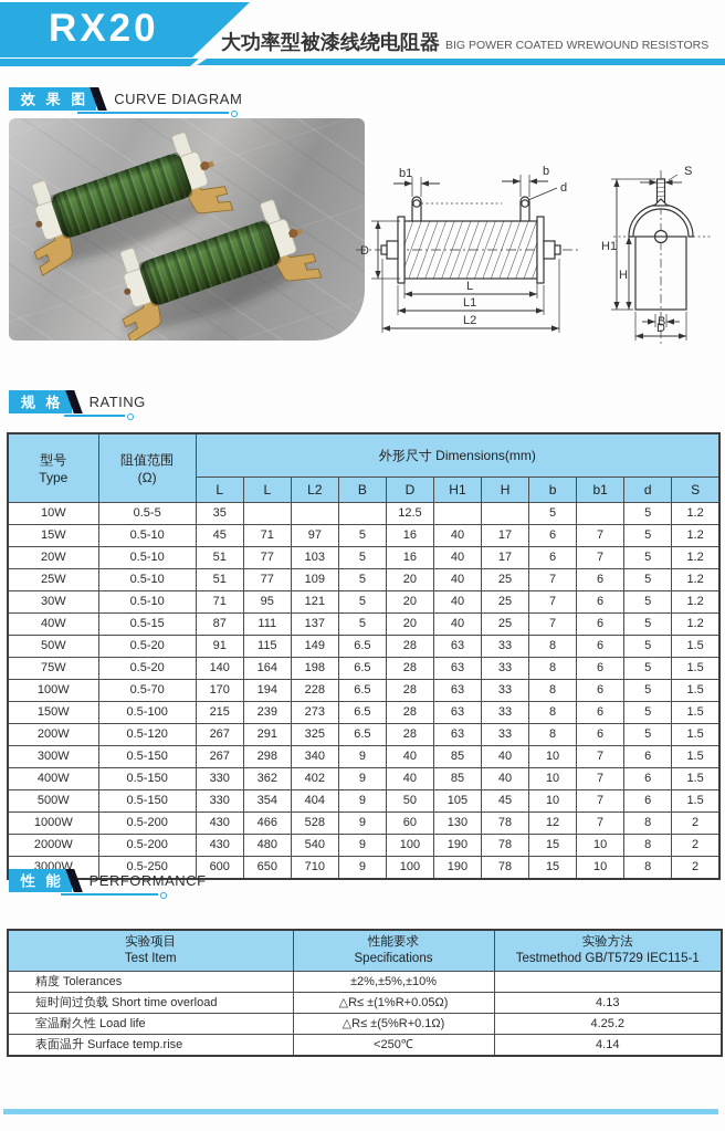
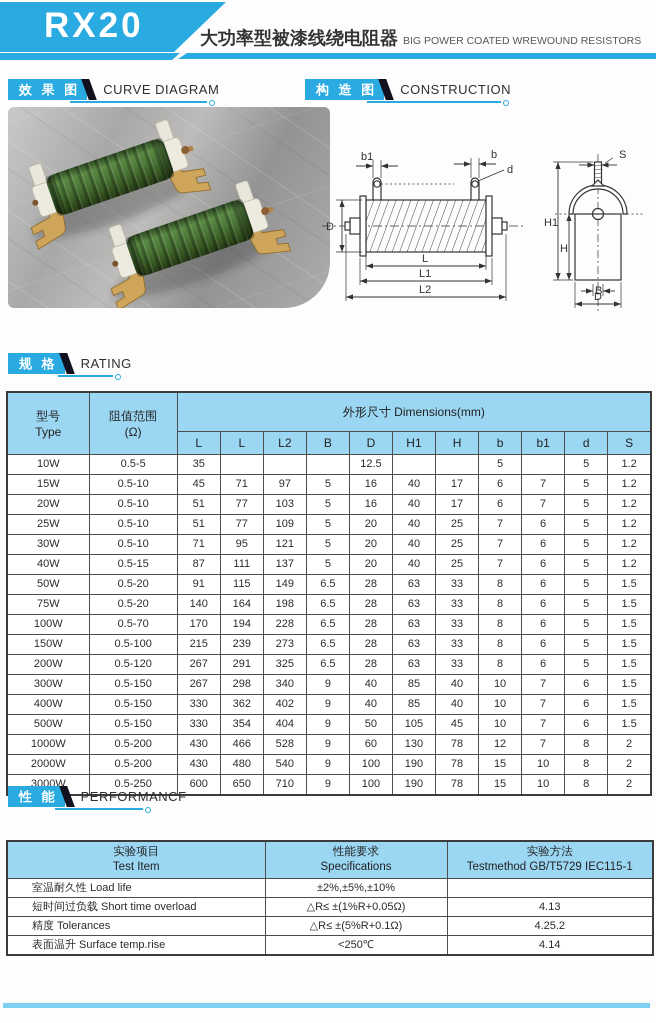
  RX20
  大功率型被漆线绕电阻器 BIG POWER COATED WREWOUND RESISTORS
  效 果 图
  CURVE DIAGRAM
+ 构 造 图
+ CONSTRUCTION
  b1
  b
  d
  D
  L
  L1
  L2
  S
  H1
  H
  B
  D
  规 格
  RATING
  型号Type	阻值范围(Ω)	外形尺寸 Dimensions(mm)
  L	L	L2	B	D	H1	H	b	b1	d	S
  10W	0.5-5	35				12.5			5		5	1.2
  15W	0.5-10	45	71	97	5	16	40	17	6	7	5	1.2
  20W	0.5-10	51	77	103	5	16	40	17	6	7	5	1.2
  25W	0.5-10	51	77	109	5	20	40	25	7	6	5	1.2
  30W	0.5-10	71	95	121	5	20	40	25	7	6	5	1.2
  40W	0.5-15	87	111	137	5	20	40	25	7	6	5	1.2
  50W	0.5-20	91	115	149	6.5	28	63	33	8	6	5	1.5
  75W	0.5-20	140	164	198	6.5	28	63	33	8	6	5	1.5
  100W	0.5-70	170	194	228	6.5	28	63	33	8	6	5	1.5
  150W	0.5-100	215	239	273	6.5	28	63	33	8	6	5	1.5
  200W	0.5-120	267	291	325	6.5	28	63	33	8	6	5	1.5
  300W	0.5-150	267	298	340	9	40	85	40	10	7	6	1.5
  400W	0.5-150	330	362	402	9	40	85	40	10	7	6	1.5
  500W	0.5-150	330	354	404	9	50	105	45	10	7	6	1.5
  1000W	0.5-200	430	466	528	9	60	130	78	12	7	8	2
  2000W	0.5-200	430	480	540	9	100	190	78	15	10	8	2
  3000W	0.5-250	600	650	710	9	100	190	78	15	10	8	2
  性 能
  PERFORMANCF
  实验项目Test Item	性能要求Specifications	实验方法Testmethod GB/T5729 IEC115-1
- 精度 Tolerances	±2%,±5%,±10%
+ 室温耐久性 Load life	±2%,±5%,±10%
  短时间过负载 Short time overload	△R≤ ±(1%R+0.05Ω)	4.13
- 室温耐久性 Load life	△R≤ ±(5%R+0.1Ω)	4.25.2
+ 精度 Tolerances	△R≤ ±(5%R+0.1Ω)	4.25.2
  表面温升 Surface temp.rise	<250℃	4.14
